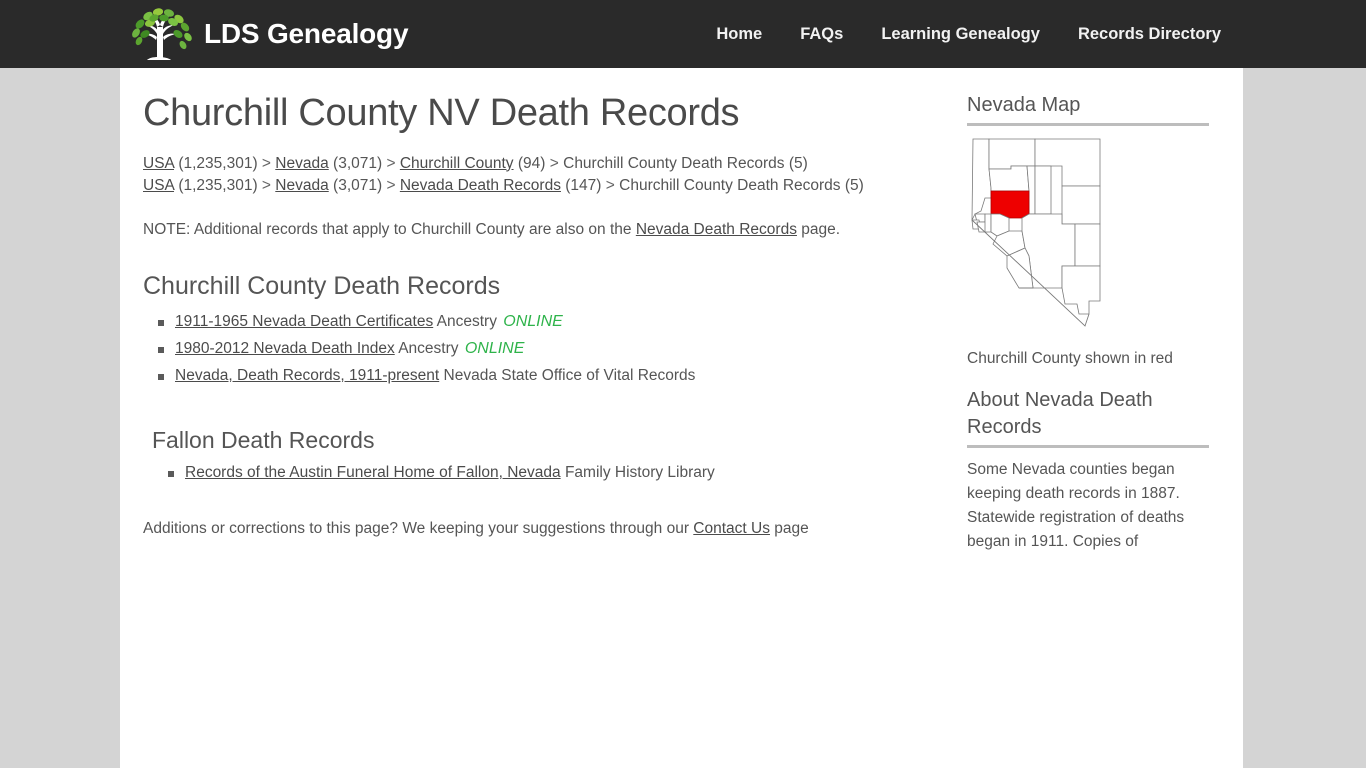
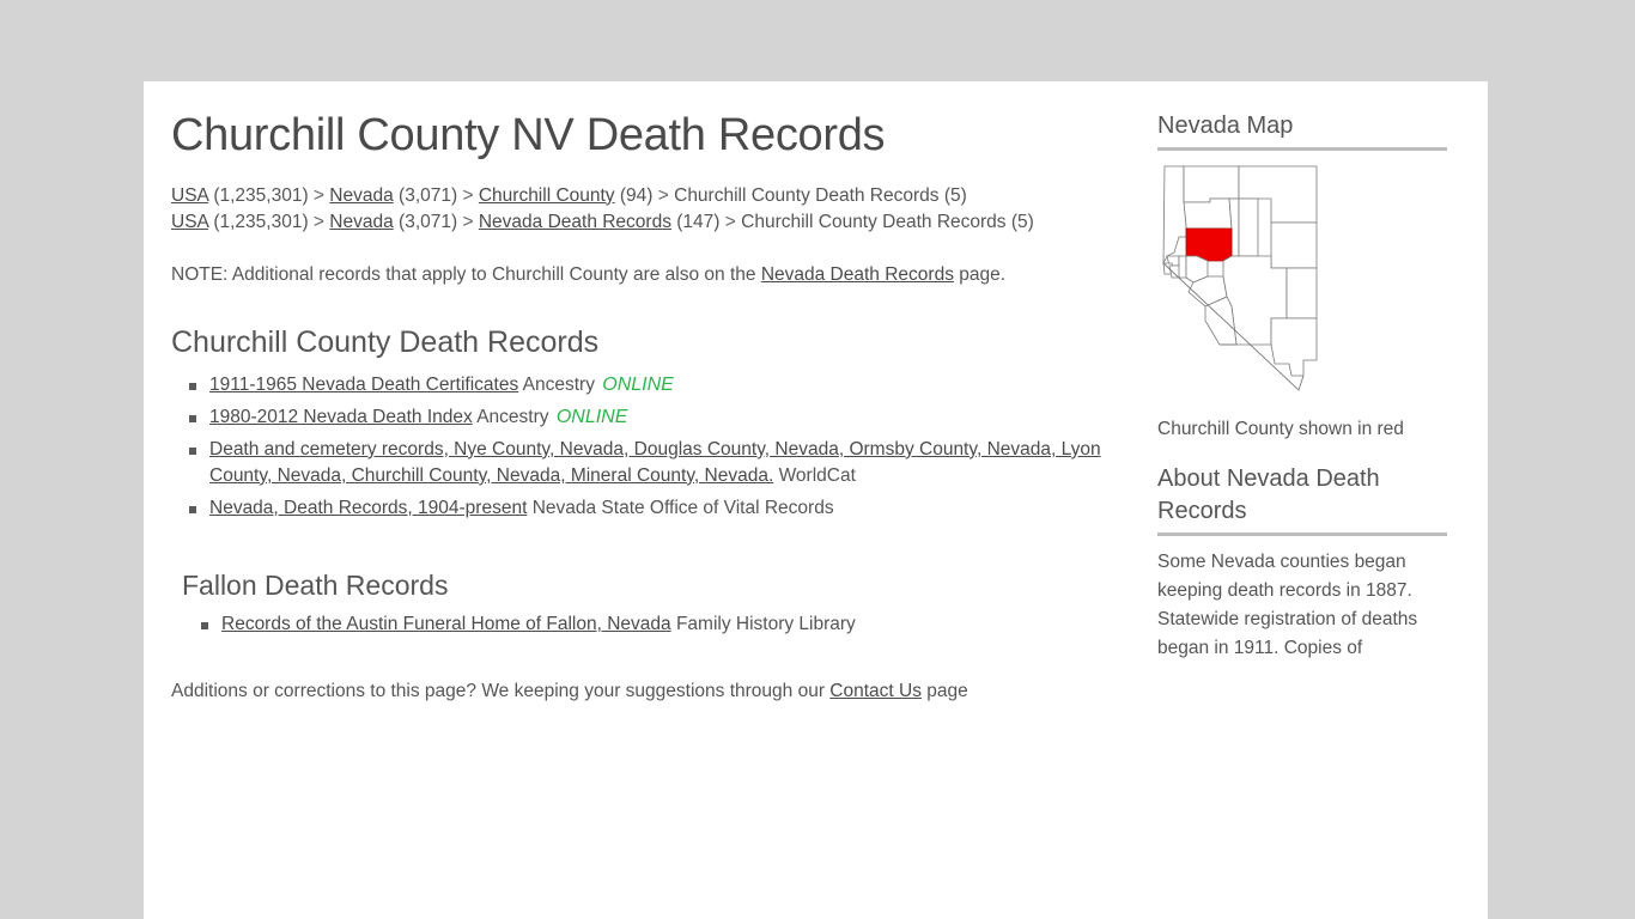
- LDS Genealogy
- Home
- FAQs
- Learning Genealogy
- Records Directory
  Churchill County NV Death Records
  USA (1,235,301) > Nevada (3,071) > Churchill County (94) > Churchill County Death Records (5)
  USA (1,235,301) > Nevada (3,071) > Nevada Death Records (147) > Churchill County Death Records (5)
  NOTE: Additional records that apply to Churchill County are also on the Nevada Death Records page.
  Churchill County Death Records
  1911-1965 Nevada Death Certificates Ancestry ONLINE
  1980-2012 Nevada Death Index Ancestry ONLINE
+ Death and cemetery records, Nye County, Nevada, Douglas County, Nevada, Ormsby County, Nevada, Lyon County, Nevada, Churchill County, Nevada, Mineral County, Nevada. WorldCat
- Nevada, Death Records, 1911-present Nevada State Office of Vital Records
+ Nevada, Death Records, 1904-present Nevada State Office of Vital Records
  Fallon Death Records
  Records of the Austin Funeral Home of Fallon, Nevada Family History Library
  Additions or corrections to this page? We keeping your suggestions through our Contact Us page
  Nevada Map
  Churchill County shown in red
  About Nevada Death Records
  Some Nevada counties began keeping death records in 1887. Statewide registration of deaths began in 1911. Copies of
